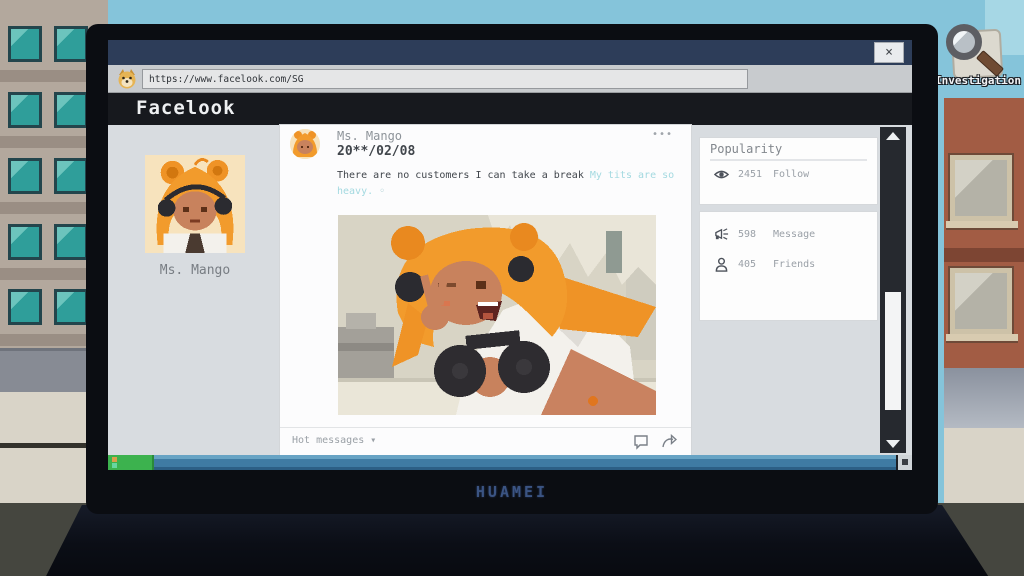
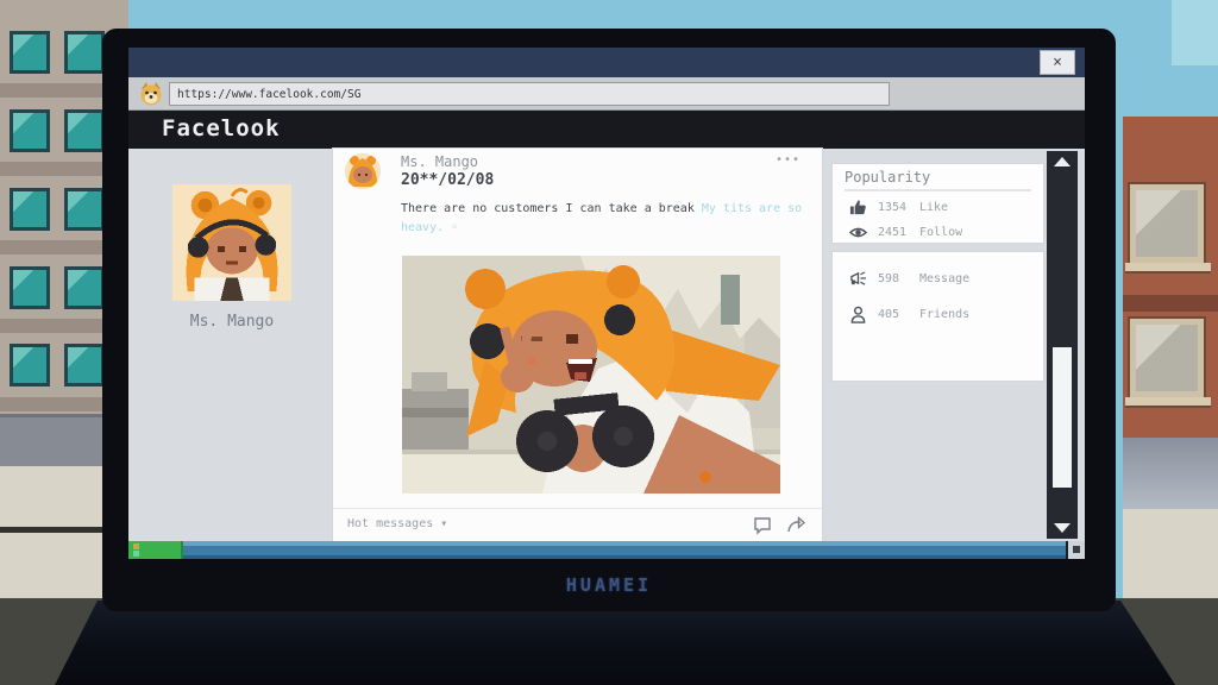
- Investigation
  HUAMEI
  ×
  https://www.facelook.com/SG
  Facelook
  Ms. Mango
  Ms. Mango
  20**/02/08
  •••
  There are no customers I can take a break My tits are so heavy. ◦
  Hot messages ▾
  Popularity
+ 1354
+ Like
  2451
  Follow
  598
  Message
  405
  Friends
